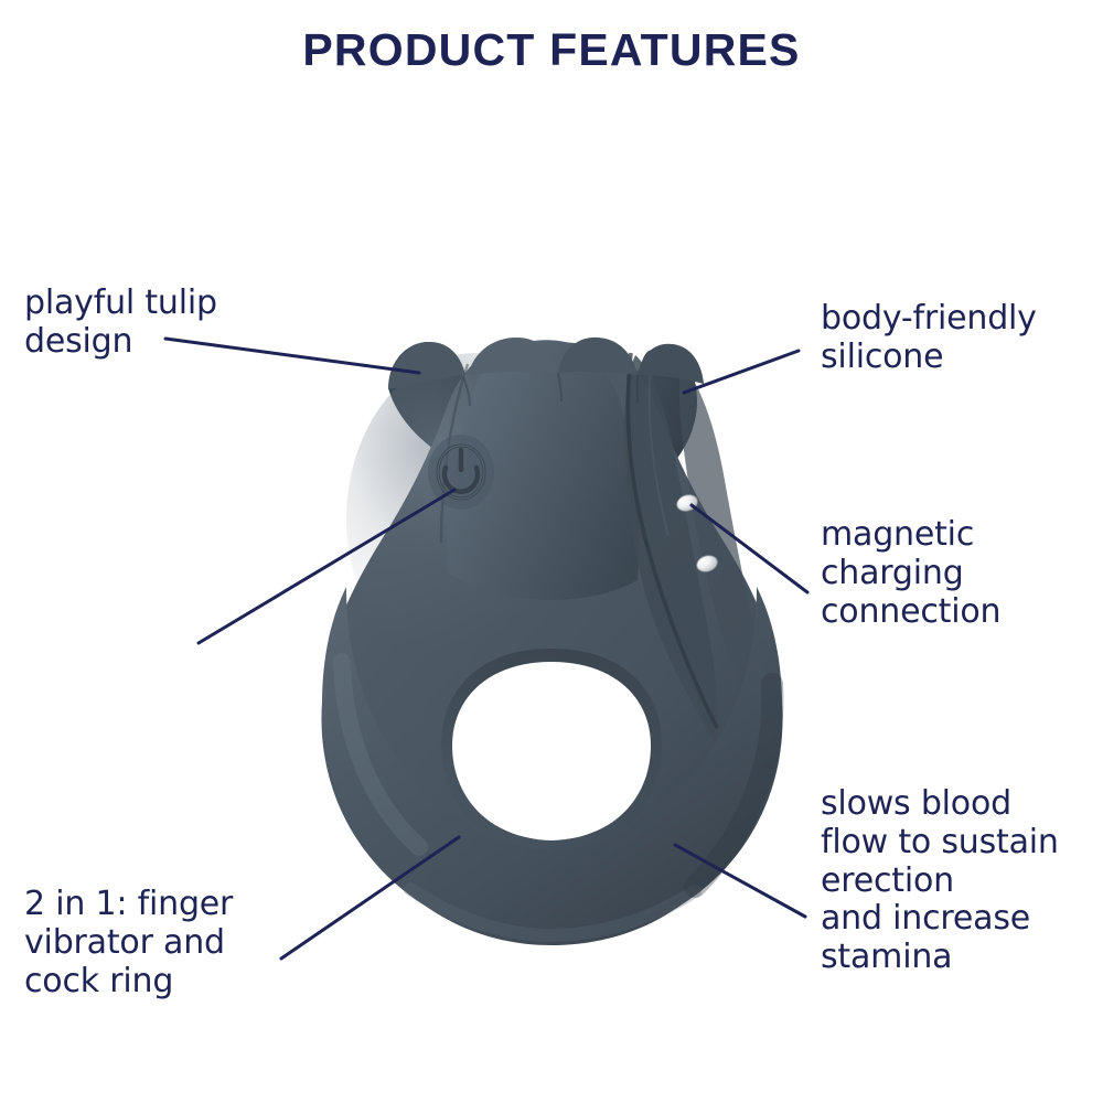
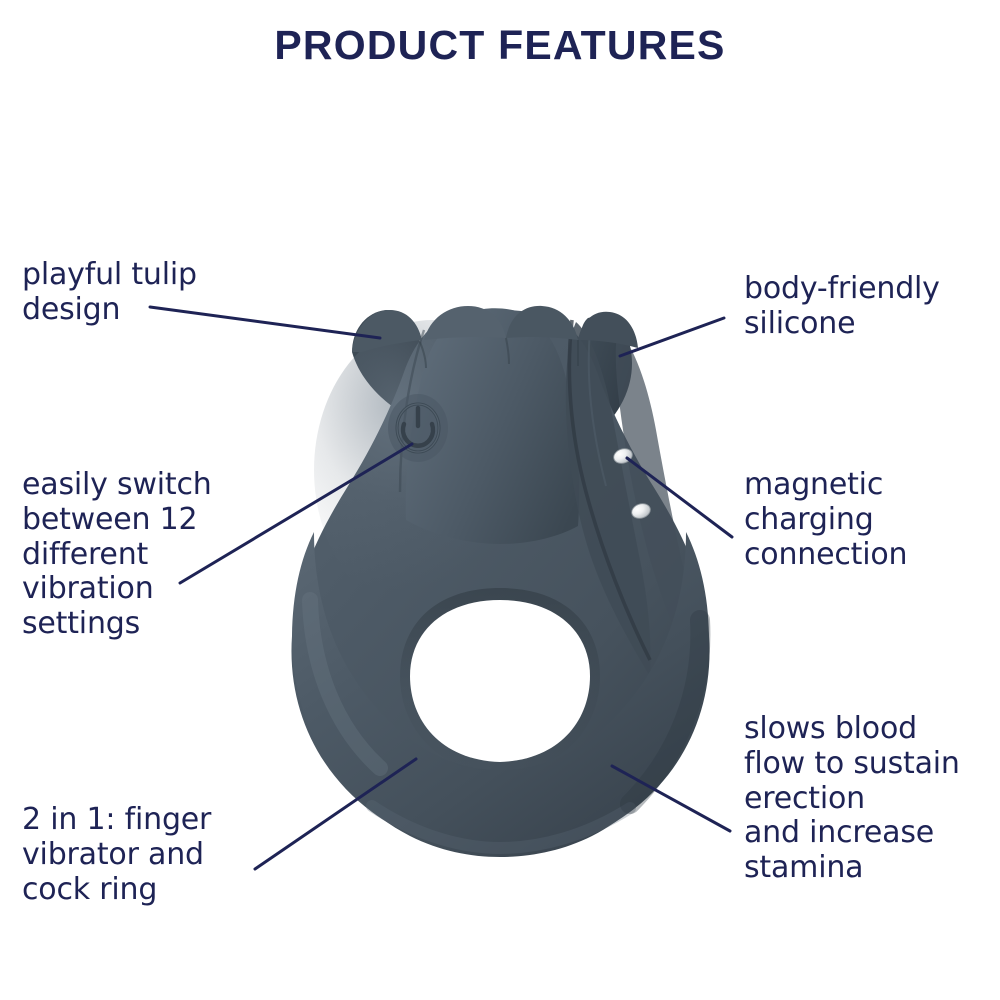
  PRODUCT FEATURES
  playful tulip
  design
+ easily switch
+ between 12
+ different
+ vibration
+ settings
  2 in 1: finger
  vibrator and
  cock ring
  body-friendly
  silicone
  magnetic
  charging
  connection
  slows blood
  flow to sustain
  erection
  and increase
  stamina
